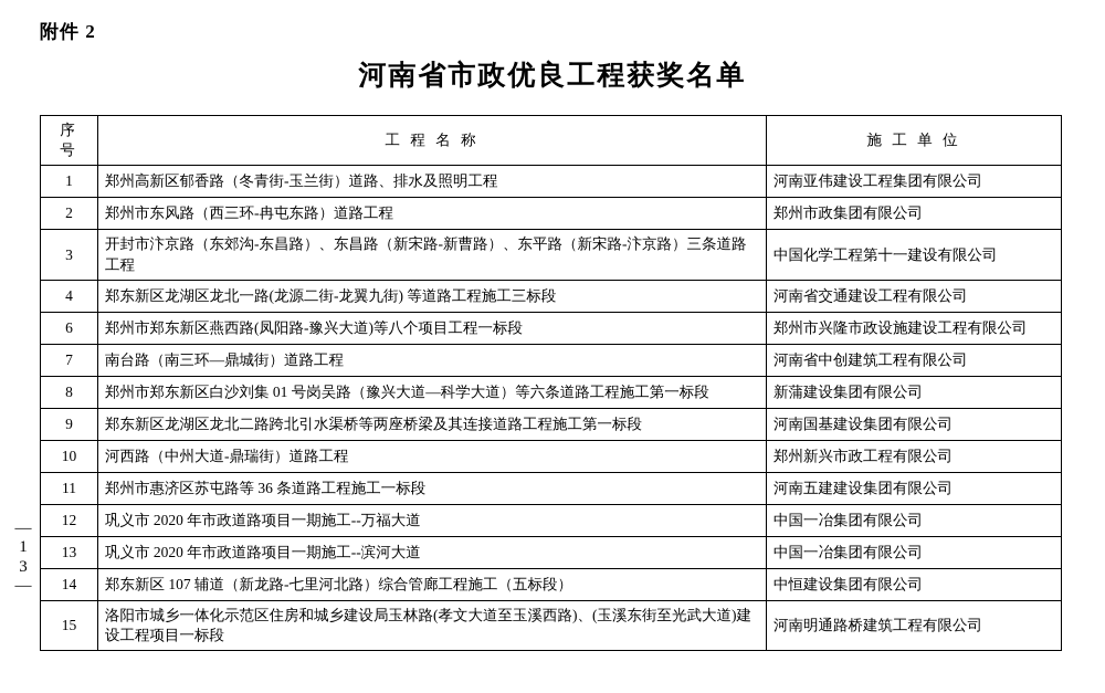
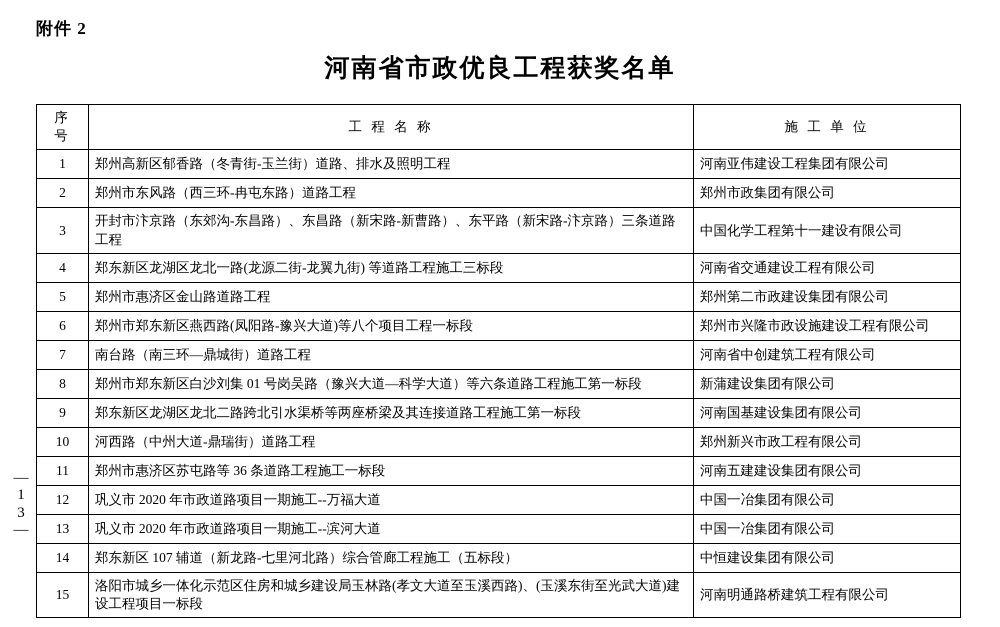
  附件 2
  河南省市政优良工程获奖名单
  —
  1
  3
  —
  序 号	工 程 名 称	施 工 单 位
  1	郑州高新区郁香路（冬青街-玉兰街）道路、排水及照明工程	河南亚伟建设工程集团有限公司
  2	郑州市东风路（西三环-冉屯东路）道路工程	郑州市政集团有限公司
  3	开封市汴京路（东郊沟-东昌路）、东昌路（新宋路-新曹路）、东平路（新宋路-汴京路）三条道路工程	中国化学工程第十一建设有限公司
  4	郑东新区龙湖区龙北一路(龙源二街-龙翼九街) 等道路工程施工三标段	河南省交通建设工程有限公司
+ 5	郑州市惠济区金山路道路工程	郑州第二市政建设集团有限公司
  6	郑州市郑东新区燕西路(凤阳路-豫兴大道)等八个项目工程一标段	郑州市兴隆市政设施建设工程有限公司
  7	南台路（南三环—鼎城街）道路工程	河南省中创建筑工程有限公司
  8	郑州市郑东新区白沙刘集 01 号岗吴路（豫兴大道—科学大道）等六条道路工程施工第一标段	新蒲建设集团有限公司
  9	郑东新区龙湖区龙北二路跨北引水渠桥等两座桥梁及其连接道路工程施工第一标段	河南国基建设集团有限公司
  10	河西路（中州大道-鼎瑞街）道路工程	郑州新兴市政工程有限公司
  11	郑州市惠济区苏屯路等 36 条道路工程施工一标段	河南五建建设集团有限公司
  12	巩义市 2020 年市政道路项目一期施工--万福大道	中国一冶集团有限公司
  13	巩义市 2020 年市政道路项目一期施工--滨河大道	中国一冶集团有限公司
  14	郑东新区 107 辅道（新龙路-七里河北路）综合管廊工程施工（五标段）	中恒建设集团有限公司
  15	洛阳市城乡一体化示范区住房和城乡建设局玉林路(孝文大道至玉溪西路)、(玉溪东街至光武大道)建设工程项目一标段	河南明通路桥建筑工程有限公司
